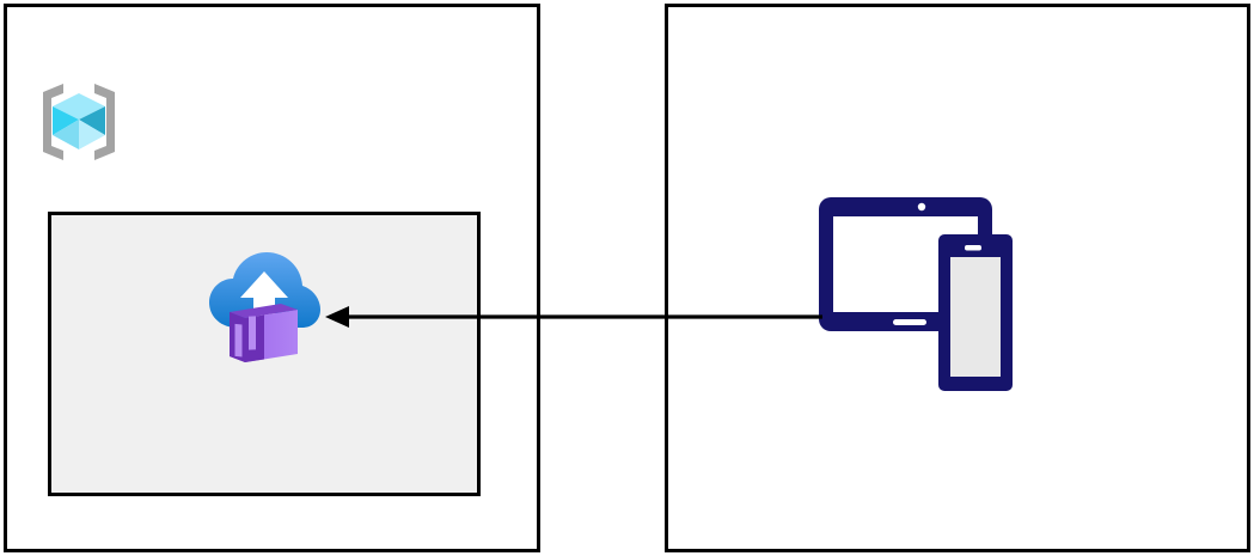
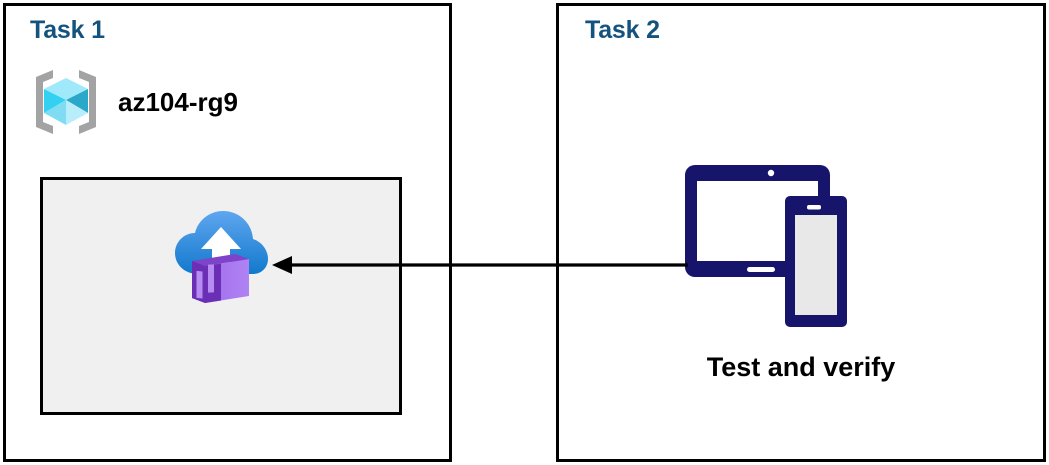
+ Task 1
+ az104-rg9
+ Task 2
+ Test and verify
